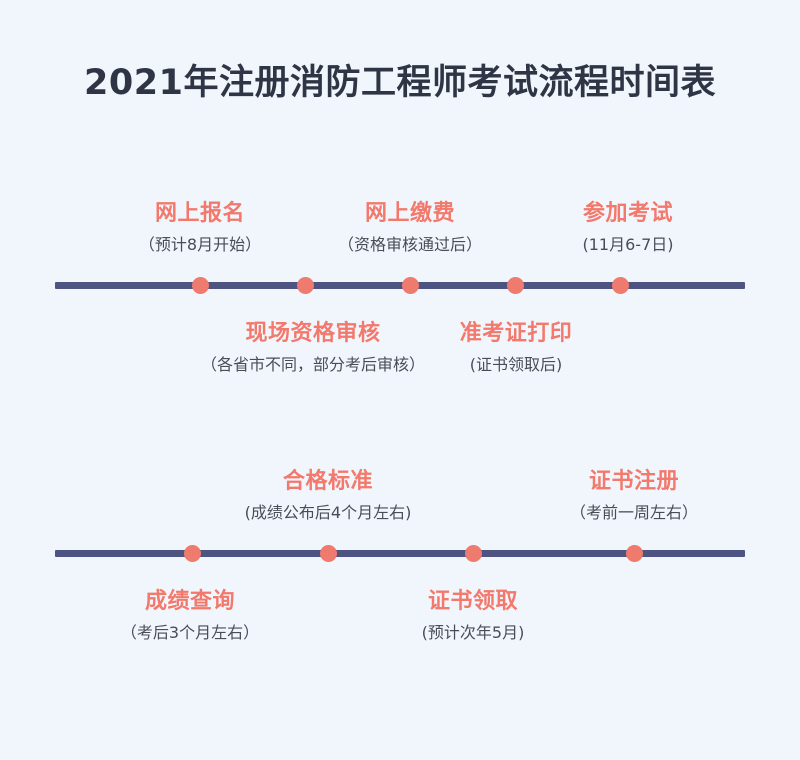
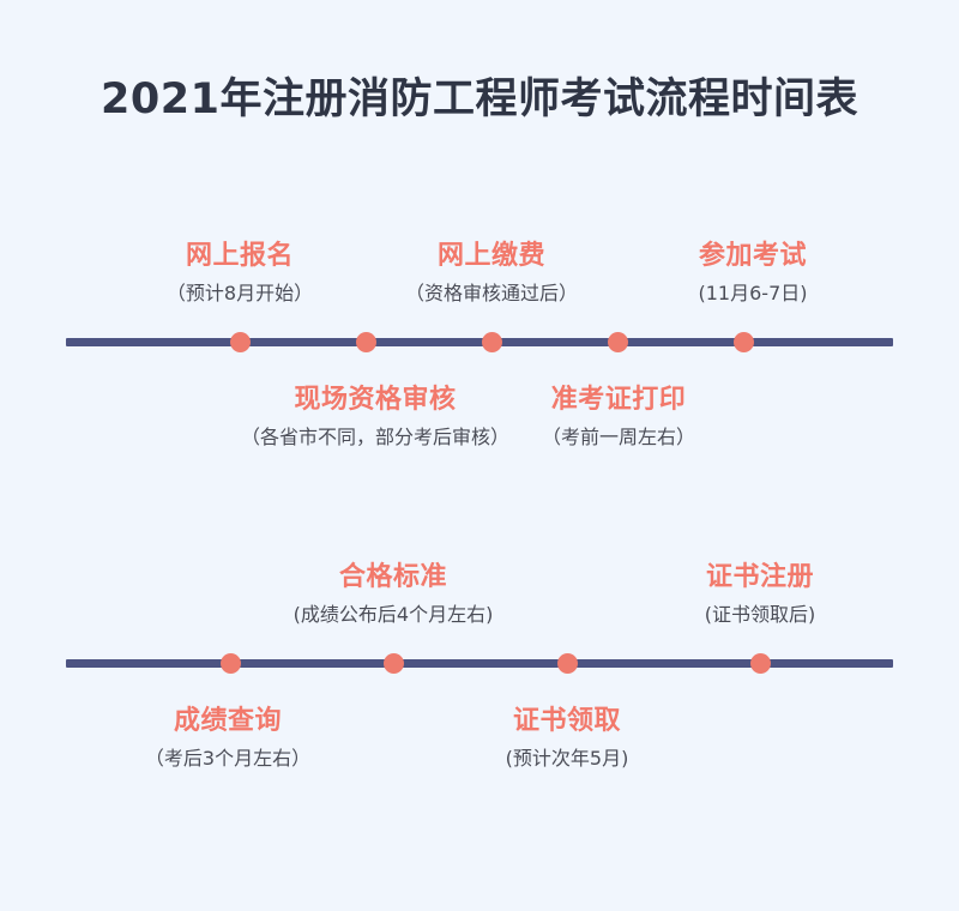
  2021年注册消防工程师考试流程时间表
  网上报名
  （预计8月开始）
  现场资格审核
  （各省市不同，部分考后审核）
  网上缴费
  （资格审核通过后）
  准考证打印
- (证书领取后)
+ （考前一周左右）
  参加考试
  (11月6-7日)
  合格标准
  (成绩公布后4个月左右)
  证书注册
- （考前一周左右）
+ (证书领取后)
  成绩查询
  （考后3个月左右）
  证书领取
  (预计次年5月)
